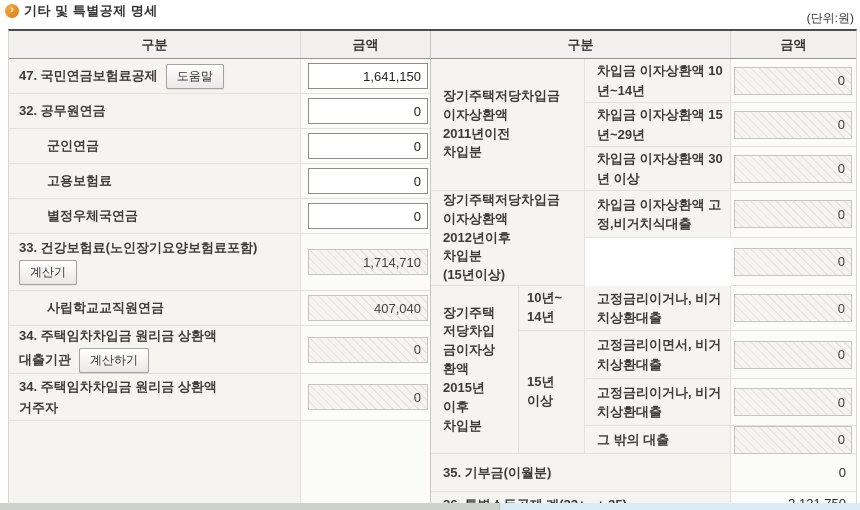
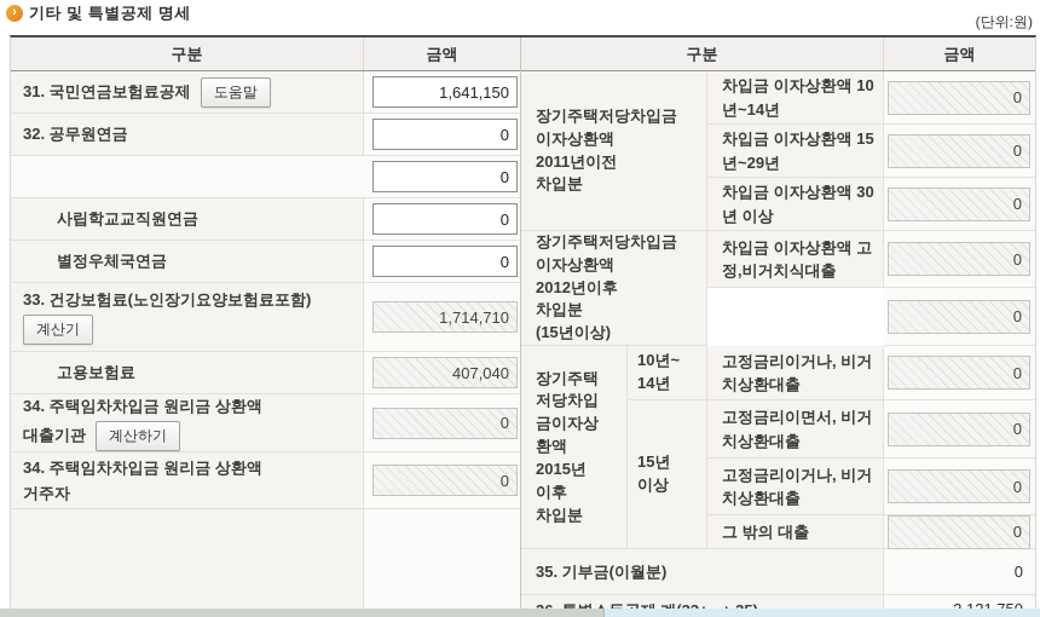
  ›
  기타 및 특별공제 명세
  (단위:원)
  구분
  금액
- 47. 국민연금보험료공제
+ 31. 국민연금보험료공제
  도움말
  1,641,150
  32. 공무원연금
  0
- 군인연금
  0
- 고용보험료
+ 사립학교교직원연금
  0
  별정우체국연금
  0
  33. 건강보험료(노인장기요양보험료포함)
  계산기
  1,714,710
- 사립학교교직원연금
+ 고용보험료
  407,040
  34. 주택임차차입금 원리금 상환액
  대출기관
  계산하기
  0
  34. 주택임차차입금 원리금 상환액
  거주자
  0
  구분
  금액
  장기주택저당차입금
  이자상환액
  2011년이전
  차입분
  장기주택저당차입금
  이자상환액
  2012년이후
  차입분
  (15년이상)
  장기주택
  저당차입
  금이자상
  환액
  2015년
  이후
  차입분
  10년~
  14년
  15년
  이상
  차입금 이자상환액 10년~14년
  차입금 이자상환액 15년~29년
  차입금 이자상환액 30년 이상
  차입금 이자상환액 고정,비거치식대출
  고정금리이거나, 비거치상환대출
  고정금리이면서, 비거치상환대출
  고정금리이거나, 비거치상환대출
  그 밖의 대출
  0
  0
  0
  0
  0
  0
  0
  0
  0
  35. 기부금(이월분)
  0
